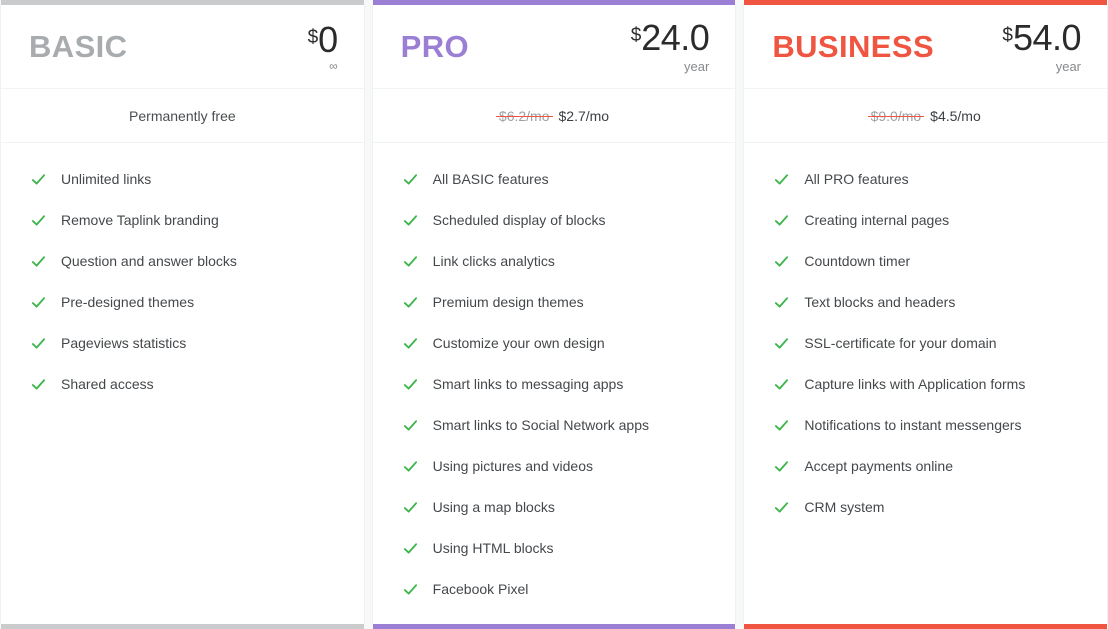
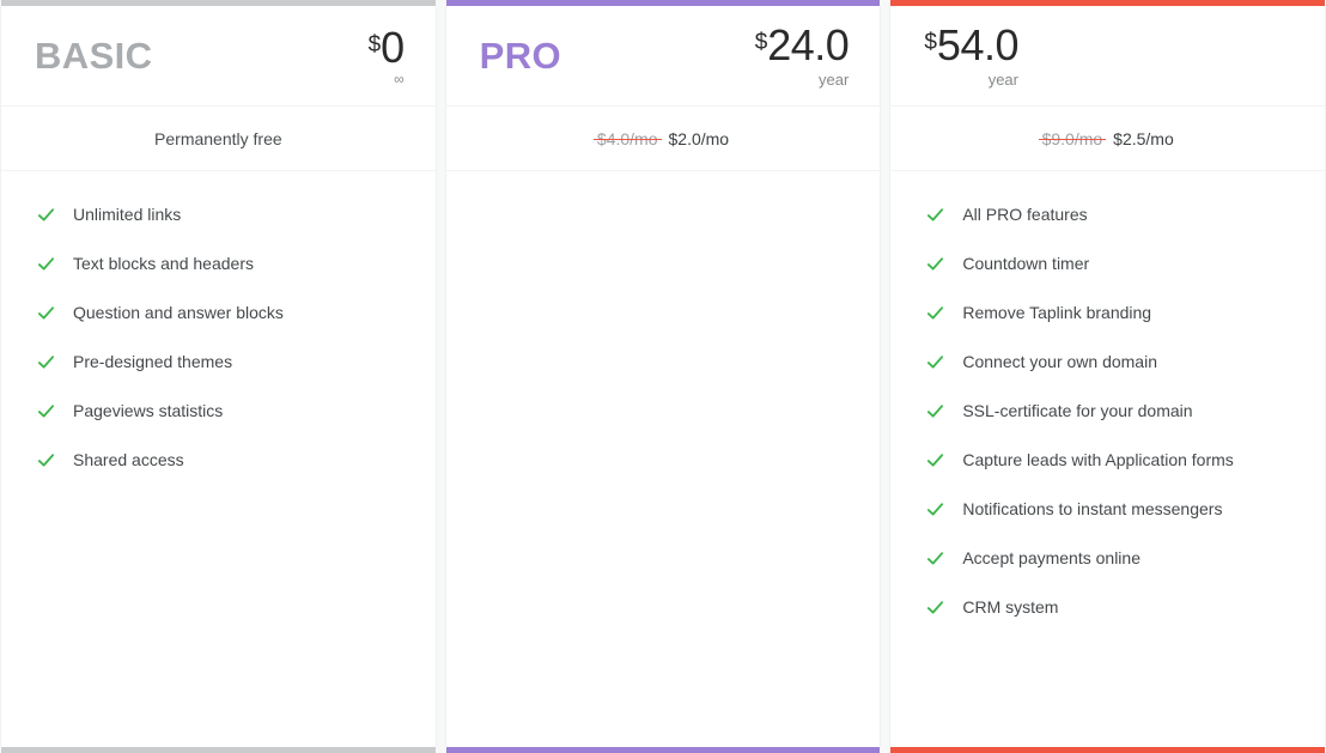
  BASIC
  $
  0
  ∞
  Permanently free
  Unlimited links
- Remove Taplink branding
+ Text blocks and headers
  Question and answer blocks
  Pre-designed themes
  Pageviews statistics
  Shared access
  PRO
  $
  24.0
  year
- $6.2/mo
+ $4.0/mo
- $2.7/mo
+ $2.0/mo
- All BASIC features
- Scheduled display of blocks
- Link clicks analytics
- Premium design themes
- Customize your own design
- Smart links to messaging apps
- Smart links to Social Network apps
- Using pictures and videos
- Using a map blocks
- Using HTML blocks
- Facebook Pixel
- BUSINESS
  $
  54.0
  year
  $9.0/mo
- $4.5/mo
+ $2.5/mo
  All PRO features
- Creating internal pages
  Countdown timer
- Text blocks and headers
+ Remove Taplink branding
+ Connect your own domain
  SSL-certificate for your domain
- Capture links with Application forms
+ Capture leads with Application forms
  Notifications to instant messengers
  Accept payments online
  CRM system
